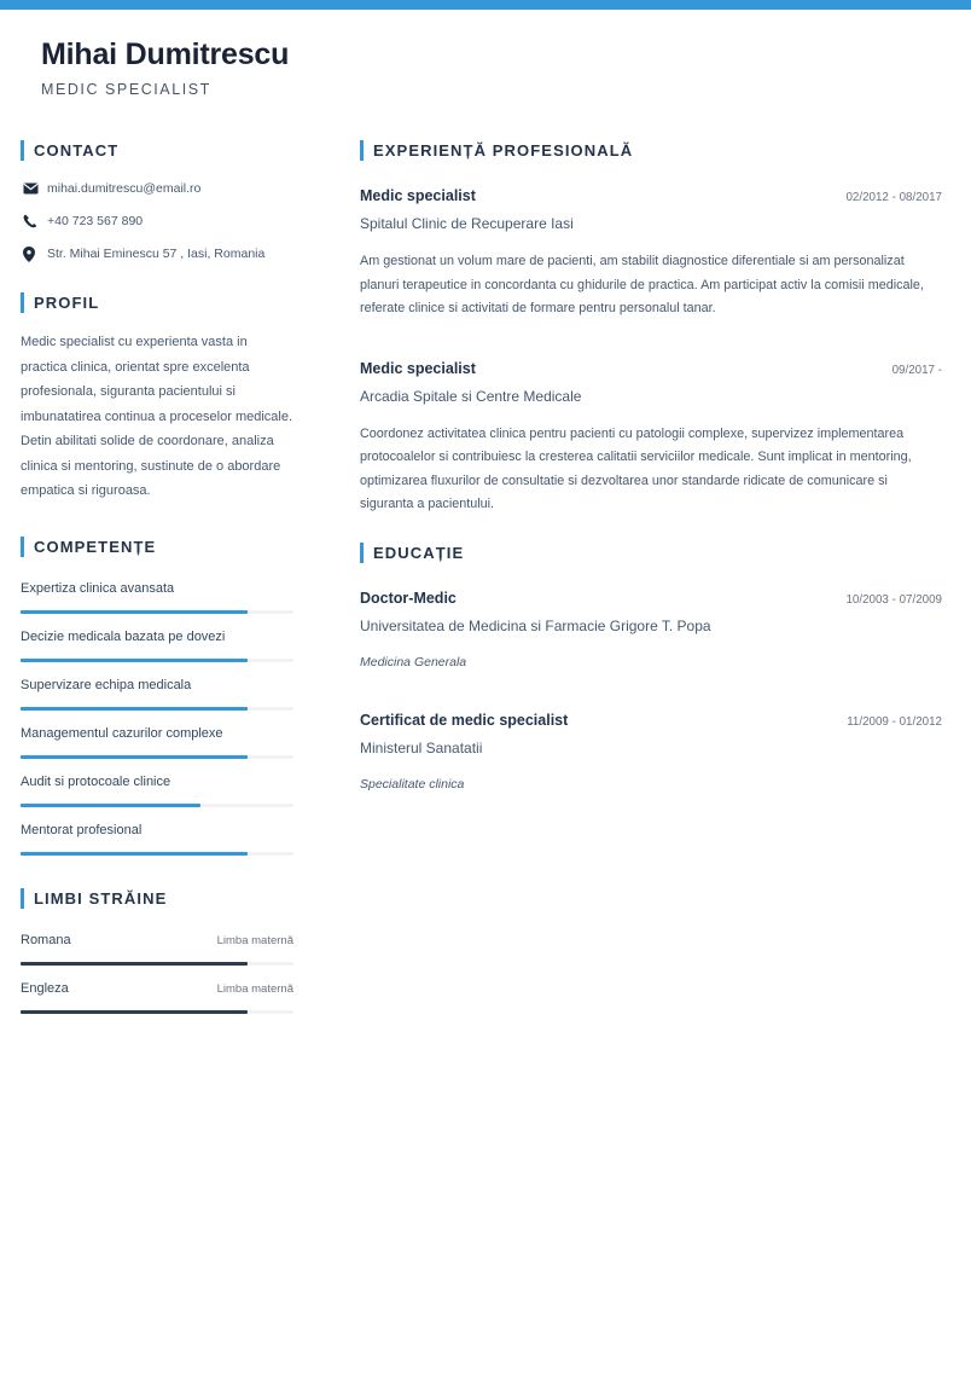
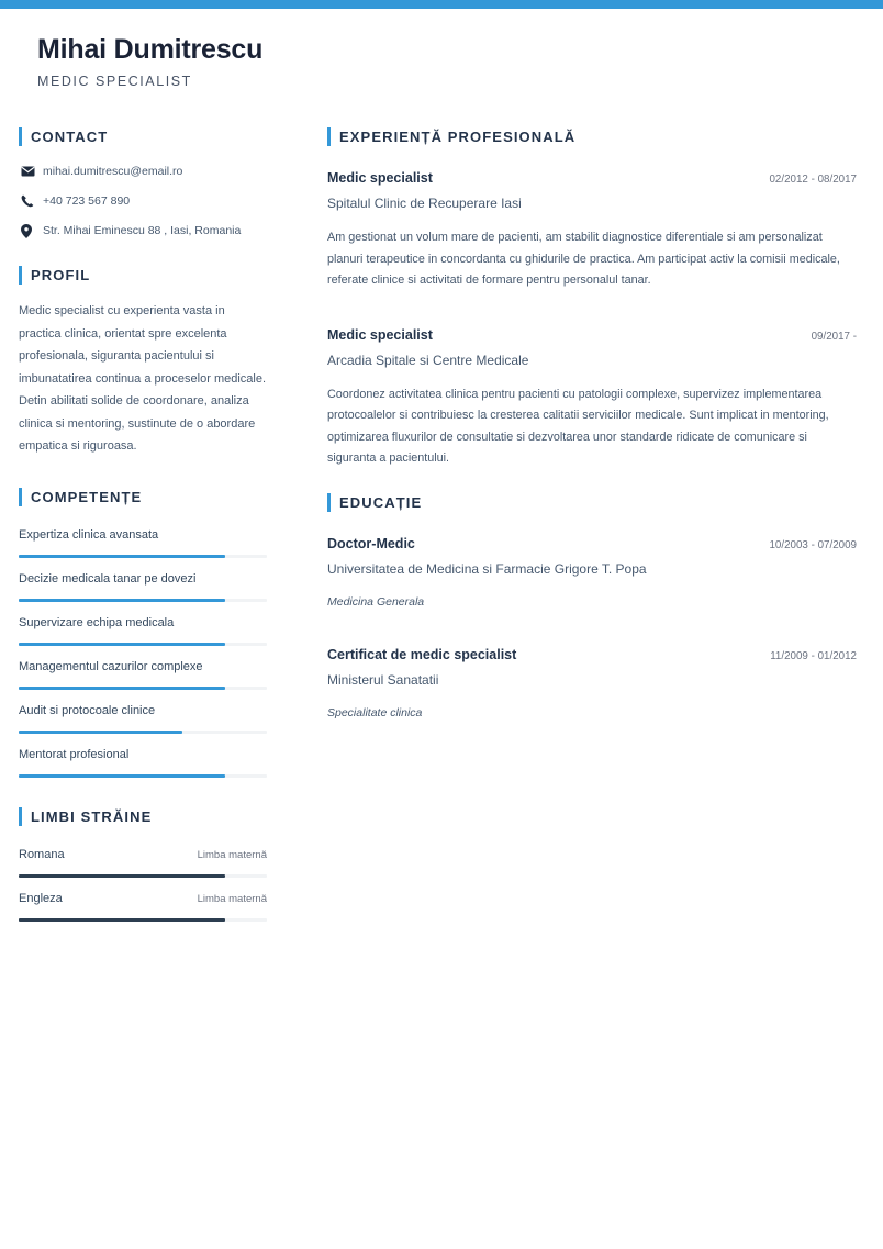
  Mihai Dumitrescu
  MEDIC SPECIALIST
  CONTACT
  mihai.dumitrescu@email.ro
  +40 723 567 890
- Str. Mihai Eminescu 57 , Iasi, Romania
+ Str. Mihai Eminescu 88 , Iasi, Romania
  PROFIL
  Medic specialist cu experienta vasta in practica clinica, orientat spre excelenta profesionala, siguranta pacientului si imbunatatirea continua a proceselor medicale. Detin abilitati solide de coordonare, analiza clinica si mentoring, sustinute de o abordare empatica si riguroasa.
  COMPETENȚE
  Expertiza clinica avansata
- Decizie medicala bazata pe dovezi
+ Decizie medicala tanar pe dovezi
  Supervizare echipa medicala
  Managementul cazurilor complexe
  Audit si protocoale clinice
  Mentorat profesional
  LIMBI STRĂINE
  Romana
  Limba maternă
  Engleza
  Limba maternă
  EXPERIENȚĂ PROFESIONALĂ
  Medic specialist
  02/2012 - 08/2017
  Spitalul Clinic de Recuperare Iasi
  Am gestionat un volum mare de pacienti, am stabilit diagnostice diferentiale si am personalizat planuri terapeutice in concordanta cu ghidurile de practica. Am participat activ la comisii medicale, referate clinice si activitati de formare pentru personalul tanar.
  Medic specialist
  09/2017 -
  Arcadia Spitale si Centre Medicale
  Coordonez activitatea clinica pentru pacienti cu patologii complexe, supervizez implementarea protocoalelor si contribuiesc la cresterea calitatii serviciilor medicale. Sunt implicat in mentoring, optimizarea fluxurilor de consultatie si dezvoltarea unor standarde ridicate de comunicare si siguranta a pacientului.
  EDUCAȚIE
  Doctor-Medic
  10/2003 - 07/2009
  Universitatea de Medicina si Farmacie Grigore T. Popa
  Medicina Generala
  Certificat de medic specialist
  11/2009 - 01/2012
  Ministerul Sanatatii
  Specialitate clinica
